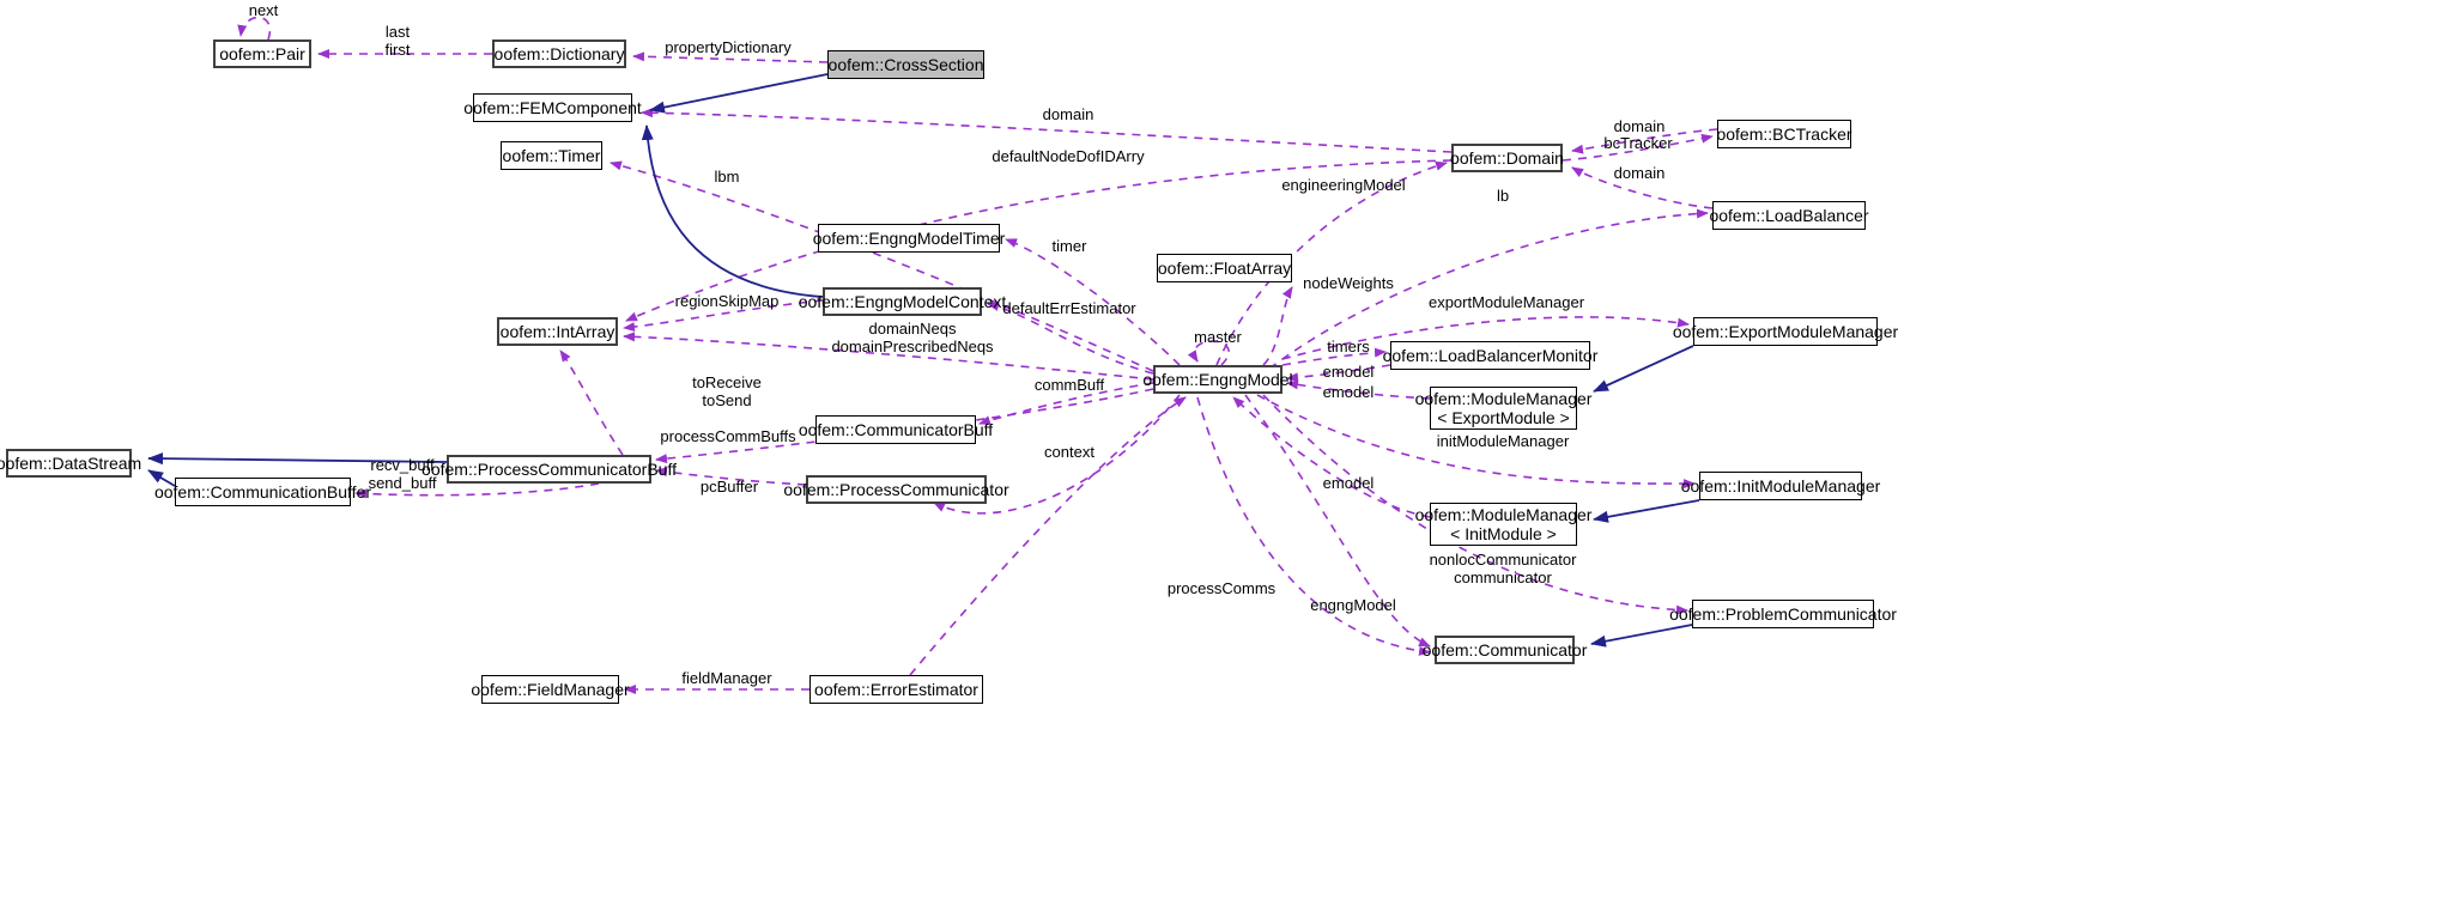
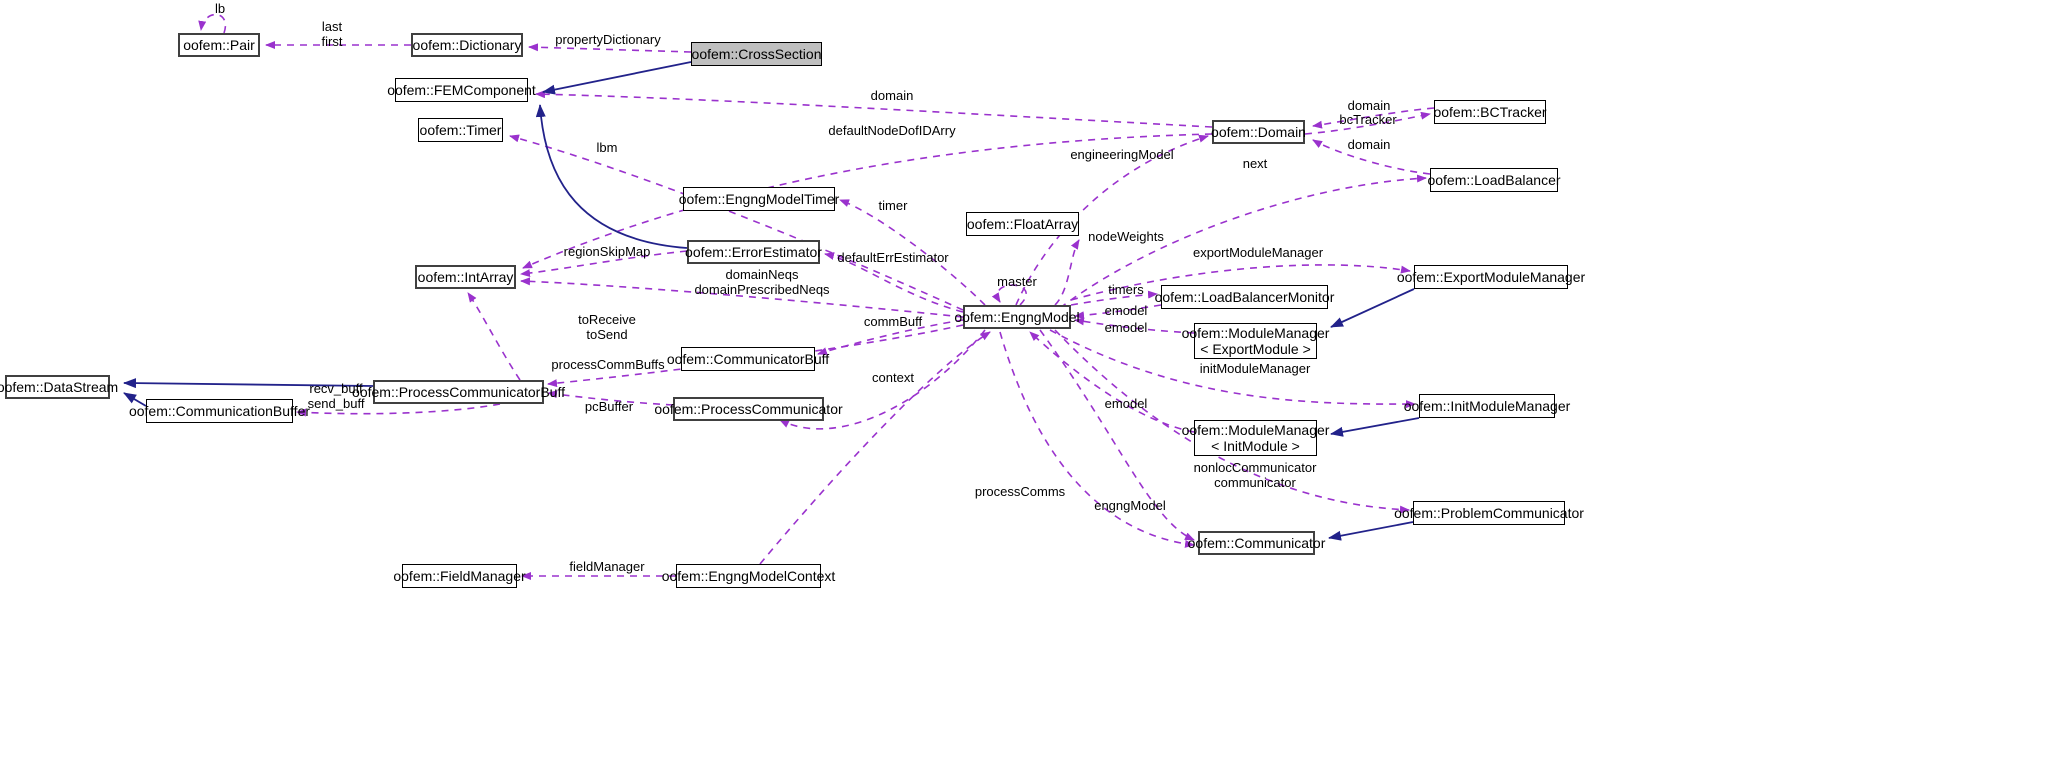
  oofem::Pair
  oofem::Dictionary
  oofem::CrossSection
  oofem::FEMComponent
  oofem::Timer
  oofem::Domain
  oofem::BCTracker
  oofem::LoadBalancer
  oofem::EngngModelTimer
  oofem::FloatArray
- oofem::EngngModelContext
+ oofem::ErrorEstimator
  oofem::IntArray
  oofem::ExportModuleManager
  oofem::LoadBalancerMonitor
  oofem::EngngModel
  oofem::ModuleManager
  < ExportModule >
  oofem::CommunicatorBuff
  oofem::DataStream
  oofem::ProcessCommunicatorBuff
  oofem::InitModuleManager
  oofem::CommunicationBuffer
  oofem::ProcessCommunicator
  oofem::ModuleManager
  < InitModule >
  oofem::ProblemCommunicator
  oofem::Communicator
  oofem::FieldManager
- oofem::ErrorEstimator
+ oofem::EngngModelContext
- next
+ lb
  last
  first
  propertyDictionary
  domain
  domain
  bcTracker
  defaultNodeDofIDArry
  domain
  lbm
  engineeringModel
- lb
+ next
  timer
  nodeWeights
  exportModuleManager
  regionSkipMap
  defaultErrEstimator
  domainNeqs
  domainPrescribedNeqs
  master
  timers
  emodel
  emodel
  toReceive
  toSend
  commBuff
  initModuleManager
  processCommBuffs
  context
  pcBuffer
  recv_buff
  send_buff
  emodel
  nonlocCommunicator
  communicator
  processComms
  engngModel
  fieldManager
